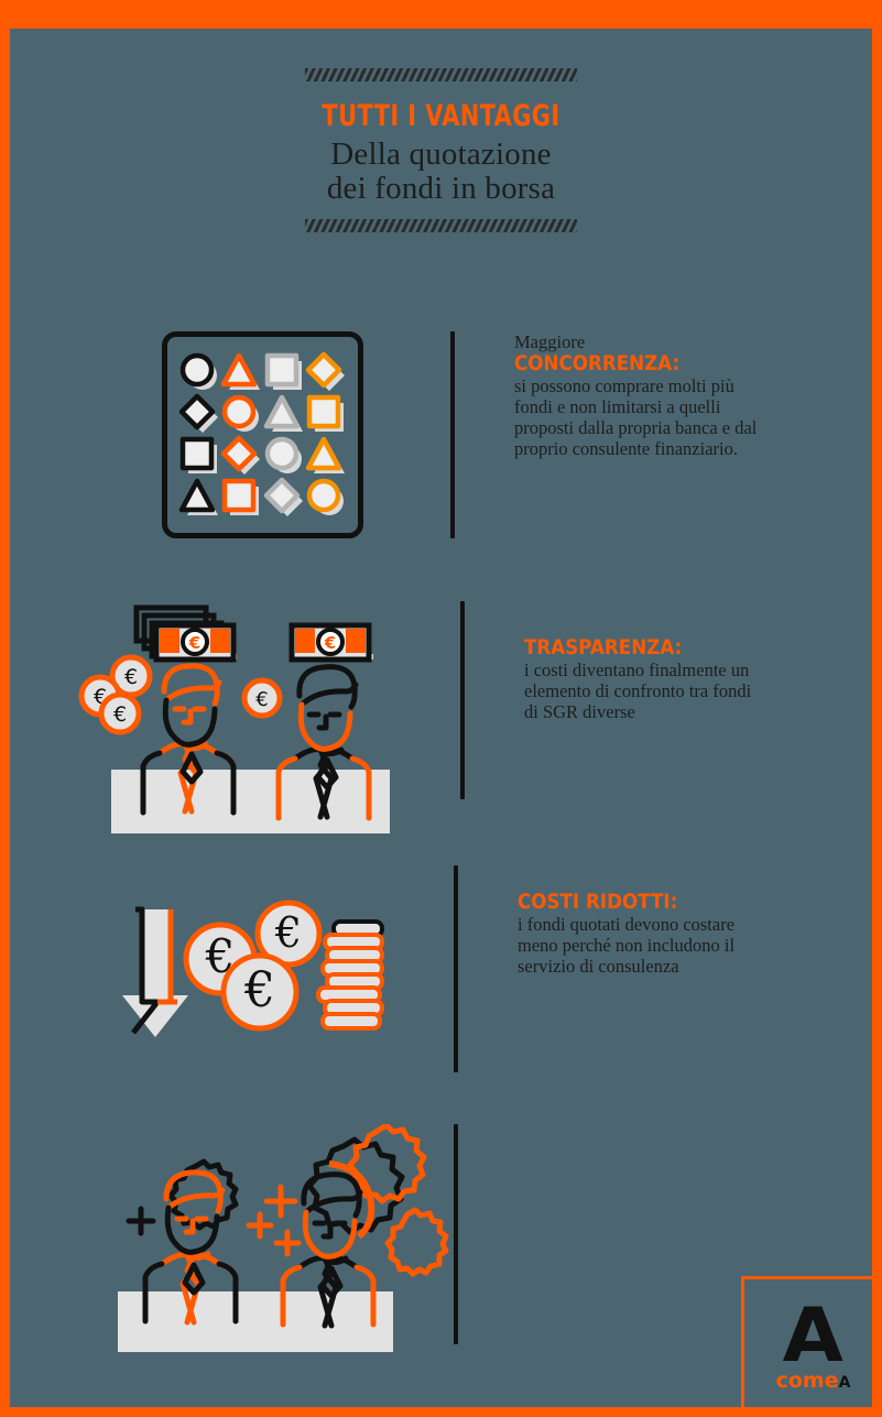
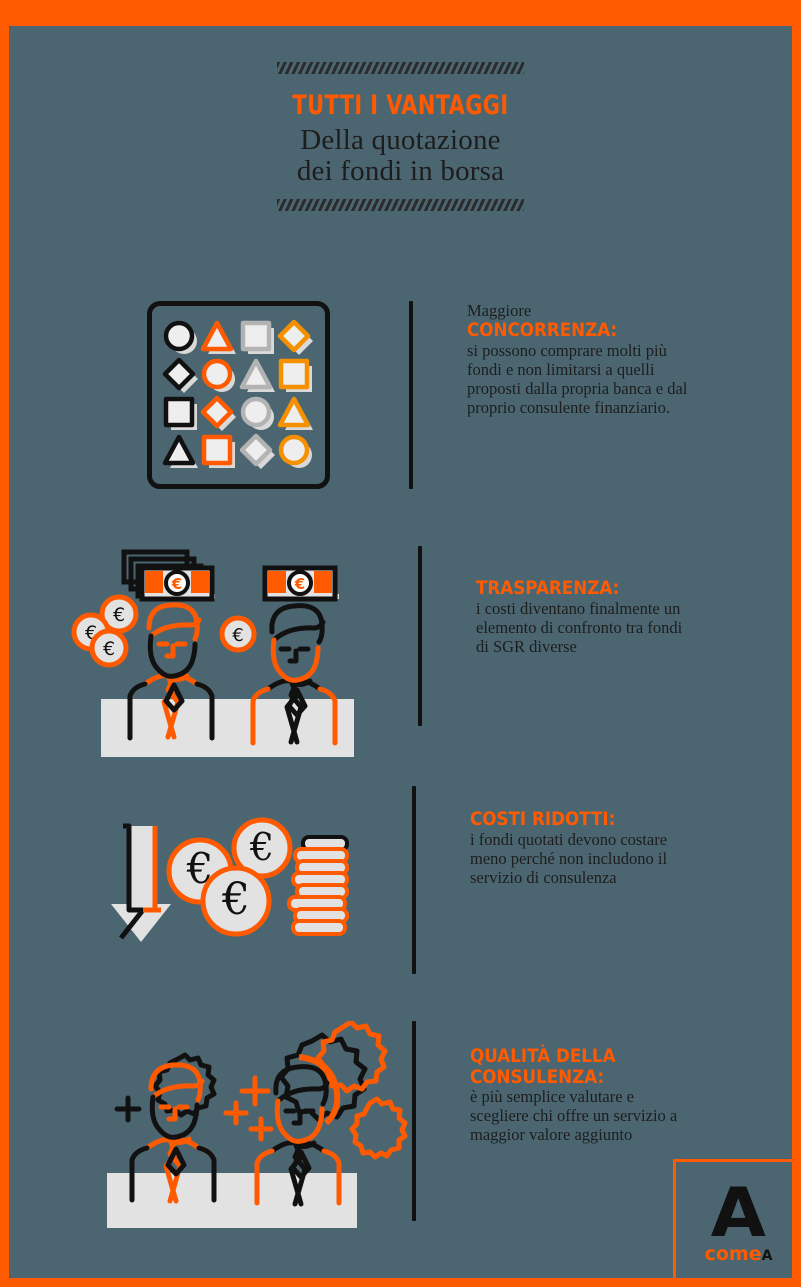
  TUTTI I VANTAGGI
  Della quotazione
  dei fondi in borsa
  Maggiore
  CONCORRENZA:
  si possono comprare molti più fondi e non limitarsi a quelli proposti dalla propria banca e dal proprio consulente finanziario.
  €
  €
  €
  €
  €
  €
  TRASPARENZA:
  i costi diventano finalmente un elemento di confronto tra fondi di SGR diverse
  €
  €
  €
  COSTI RIDOTTI:
  i fondi quotati devono costare meno perché non includono il servizio di consulenza
+ QUALITÀ DELLA CONSULENZA:
+ è più semplice valutare e scegliere chi offre un servizio a maggior valore aggiunto
  A
  comeA
